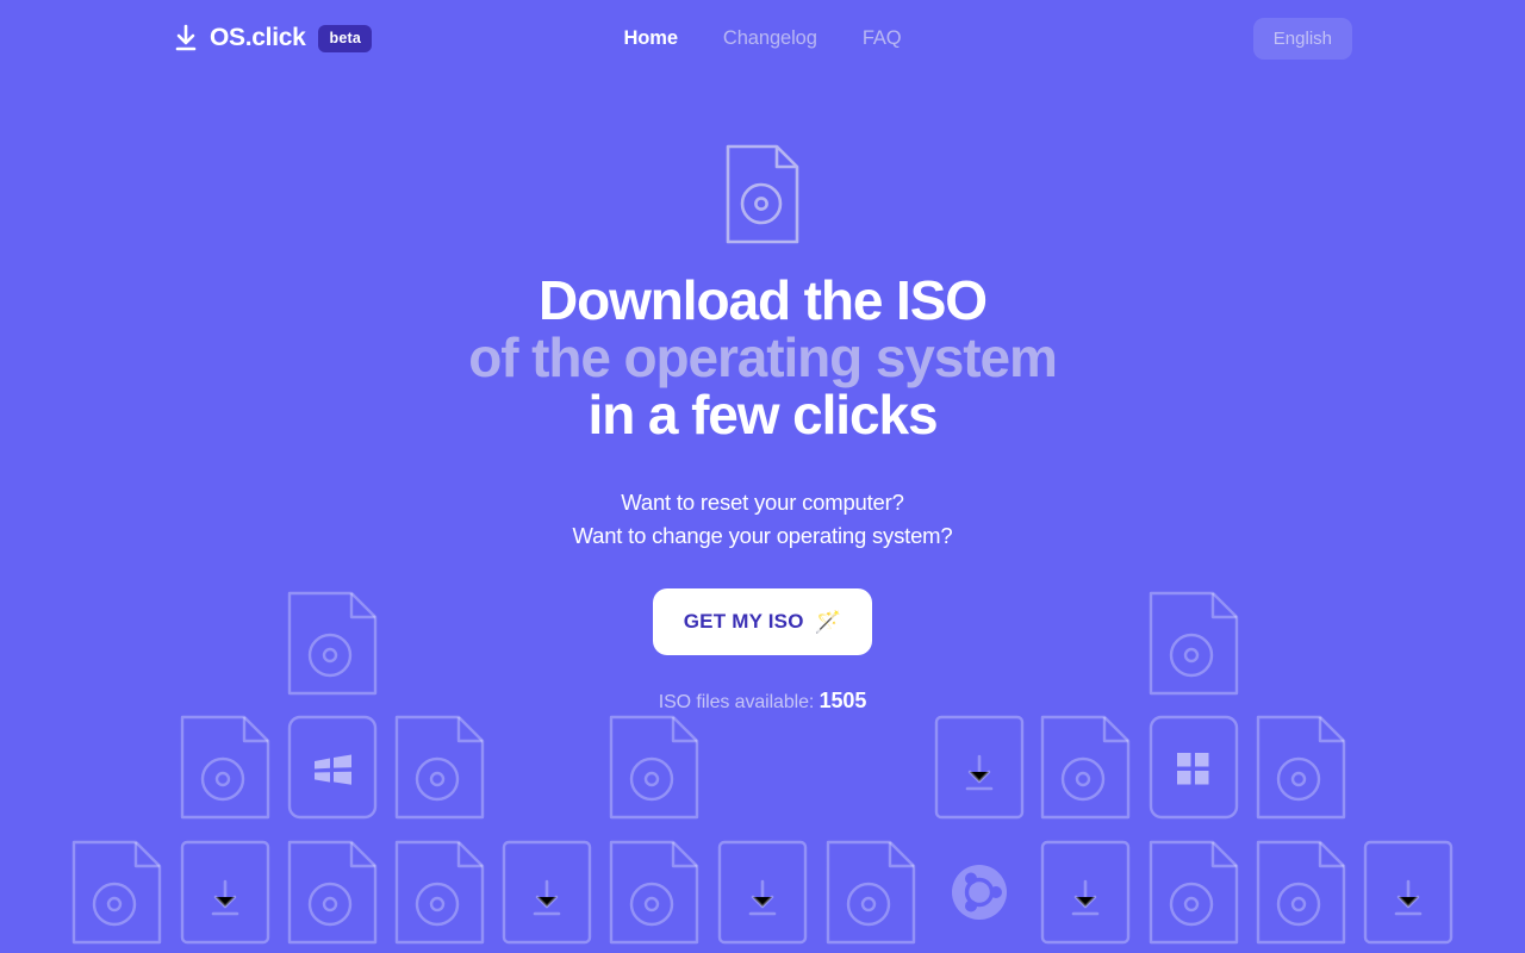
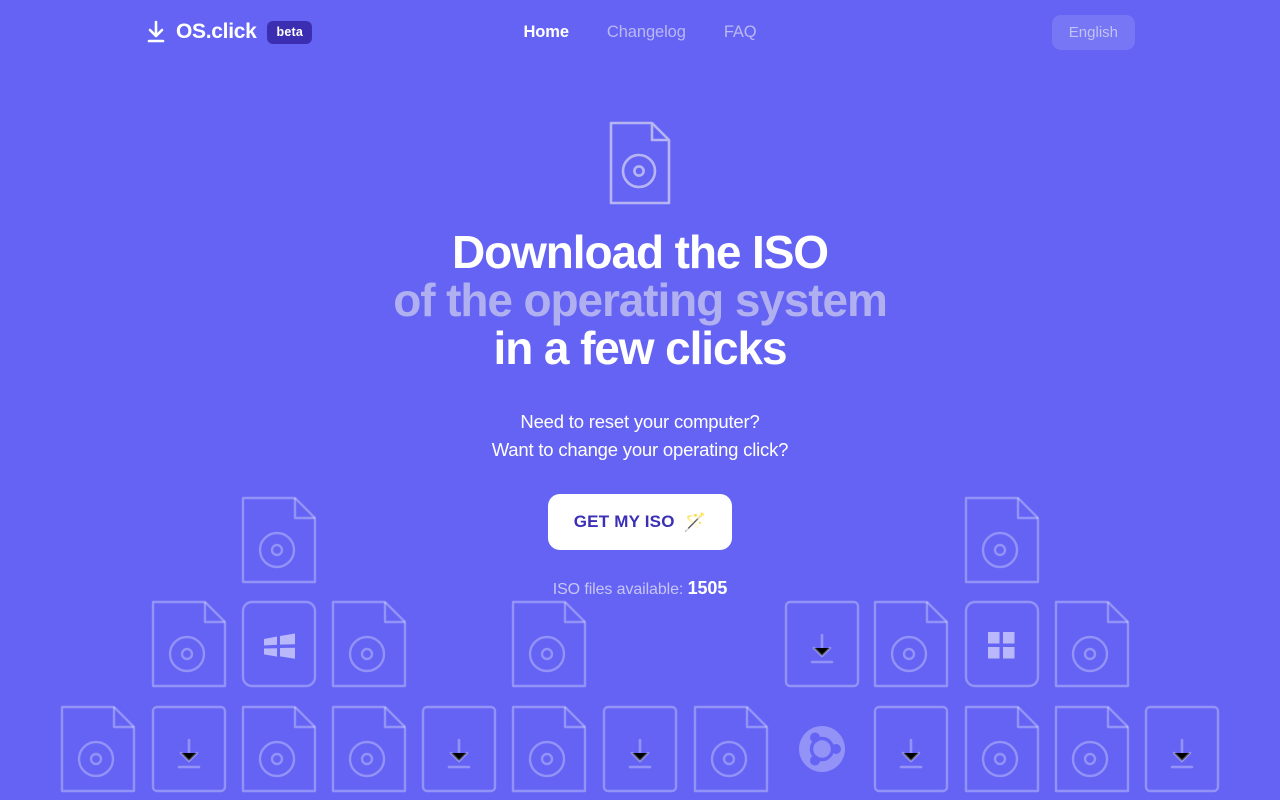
  OS.click
  beta
  Home
  Changelog
  FAQ
  English
  Download the ISO
  of the operating system
  in a few clicks
- Want to reset your computer?
+ Need to reset your computer?
- Want to change your operating system?
+ Want to change your operating click?
  GET MY ISO
  🪄
  ISO files available: 1505
